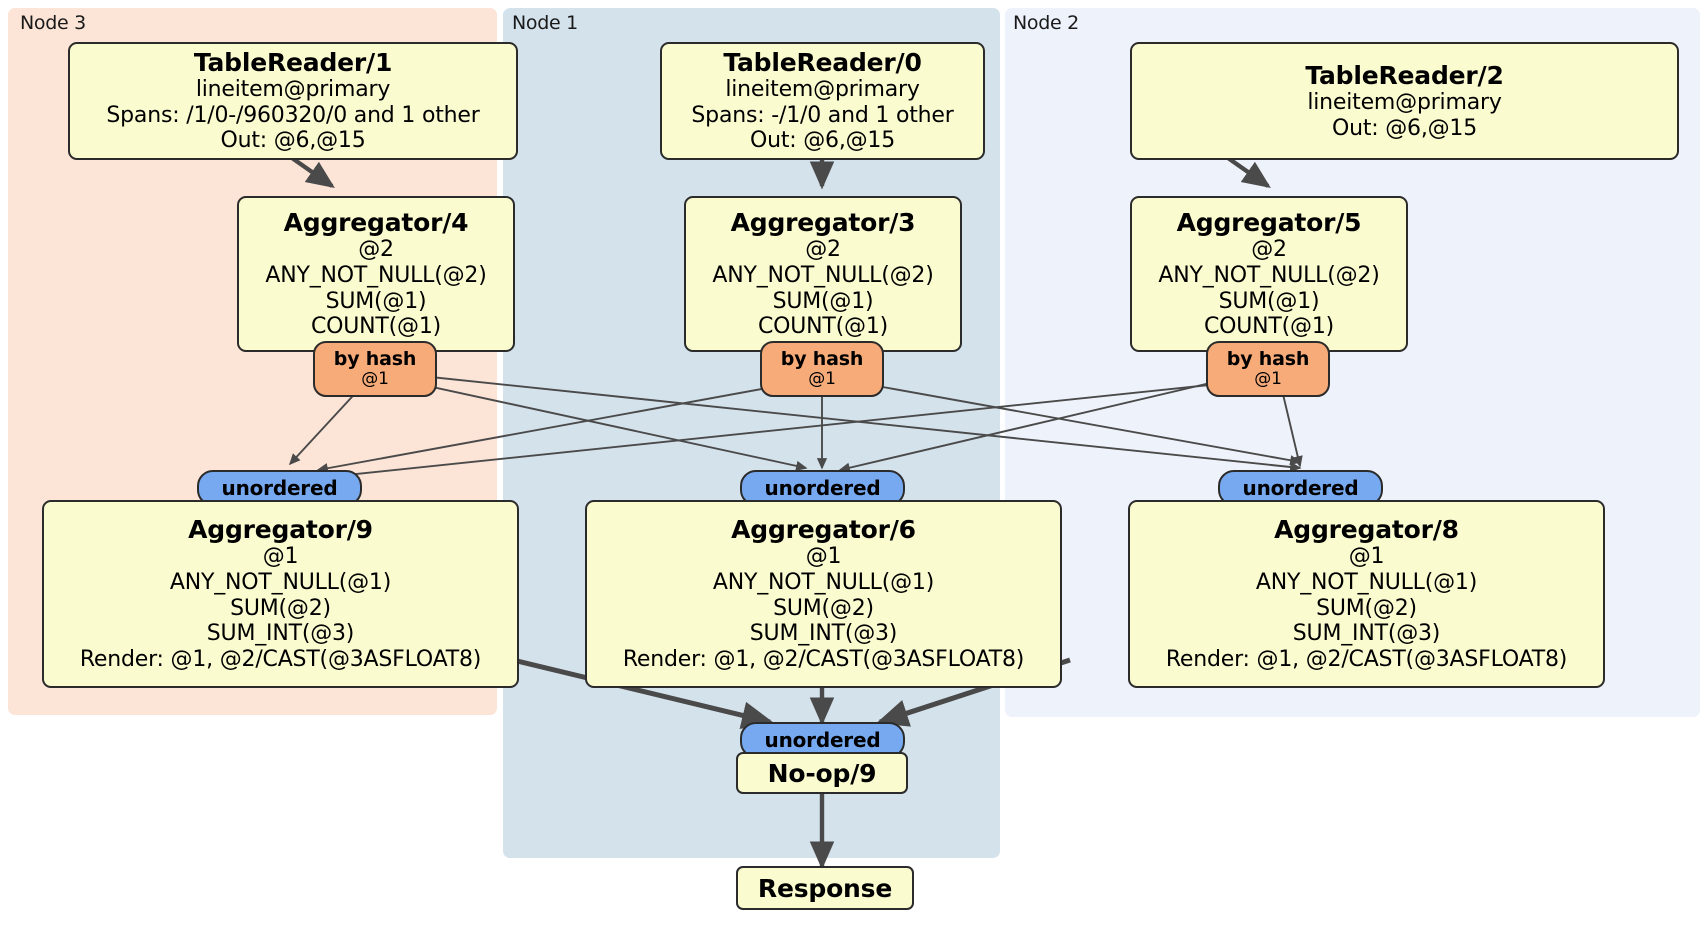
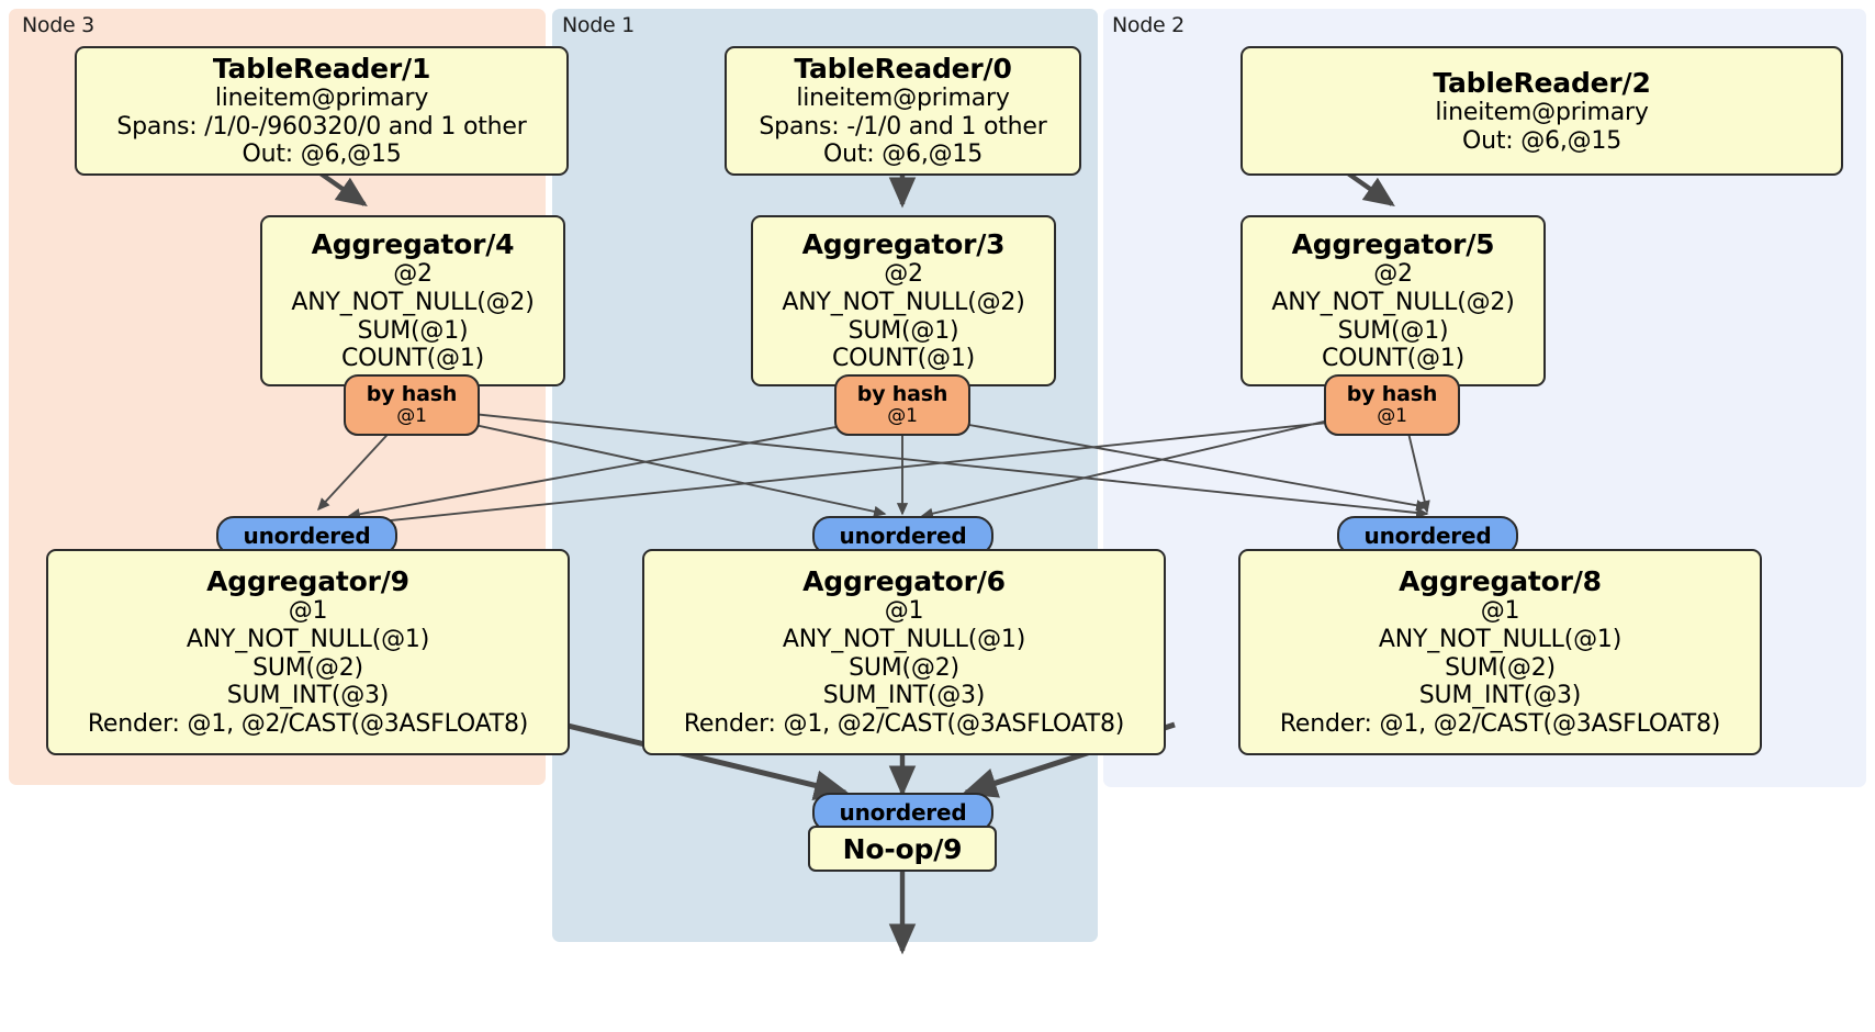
  Node 3
  Node 1
  Node 2
  TableReader/1
  lineitem@primary
  Spans: /1/0-/960320/0 and 1 other
  Out: @6,@15
  TableReader/0
  lineitem@primary
  Spans: -/1/0 and 1 other
  Out: @6,@15
  TableReader/2
  lineitem@primary
  Out: @6,@15
  Aggregator/4
  @2
  ANY_NOT_NULL(@2)
  SUM(@1)
  COUNT(@1)
  Aggregator/3
  @2
  ANY_NOT_NULL(@2)
  SUM(@1)
  COUNT(@1)
  Aggregator/5
  @2
  ANY_NOT_NULL(@2)
  SUM(@1)
  COUNT(@1)
  by hash
  @1
  by hash
  @1
  by hash
  @1
  unordered
  unordered
  unordered
  Aggregator/9
  @1
  ANY_NOT_NULL(@1)
  SUM(@2)
  SUM_INT(@3)
  Render: @1, @2/CAST(@3ASFLOAT8)
  Aggregator/6
  @1
  ANY_NOT_NULL(@1)
  SUM(@2)
  SUM_INT(@3)
  Render: @1, @2/CAST(@3ASFLOAT8)
  Aggregator/8
  @1
  ANY_NOT_NULL(@1)
  SUM(@2)
  SUM_INT(@3)
  Render: @1, @2/CAST(@3ASFLOAT8)
  unordered
  No-op/9
- Response
